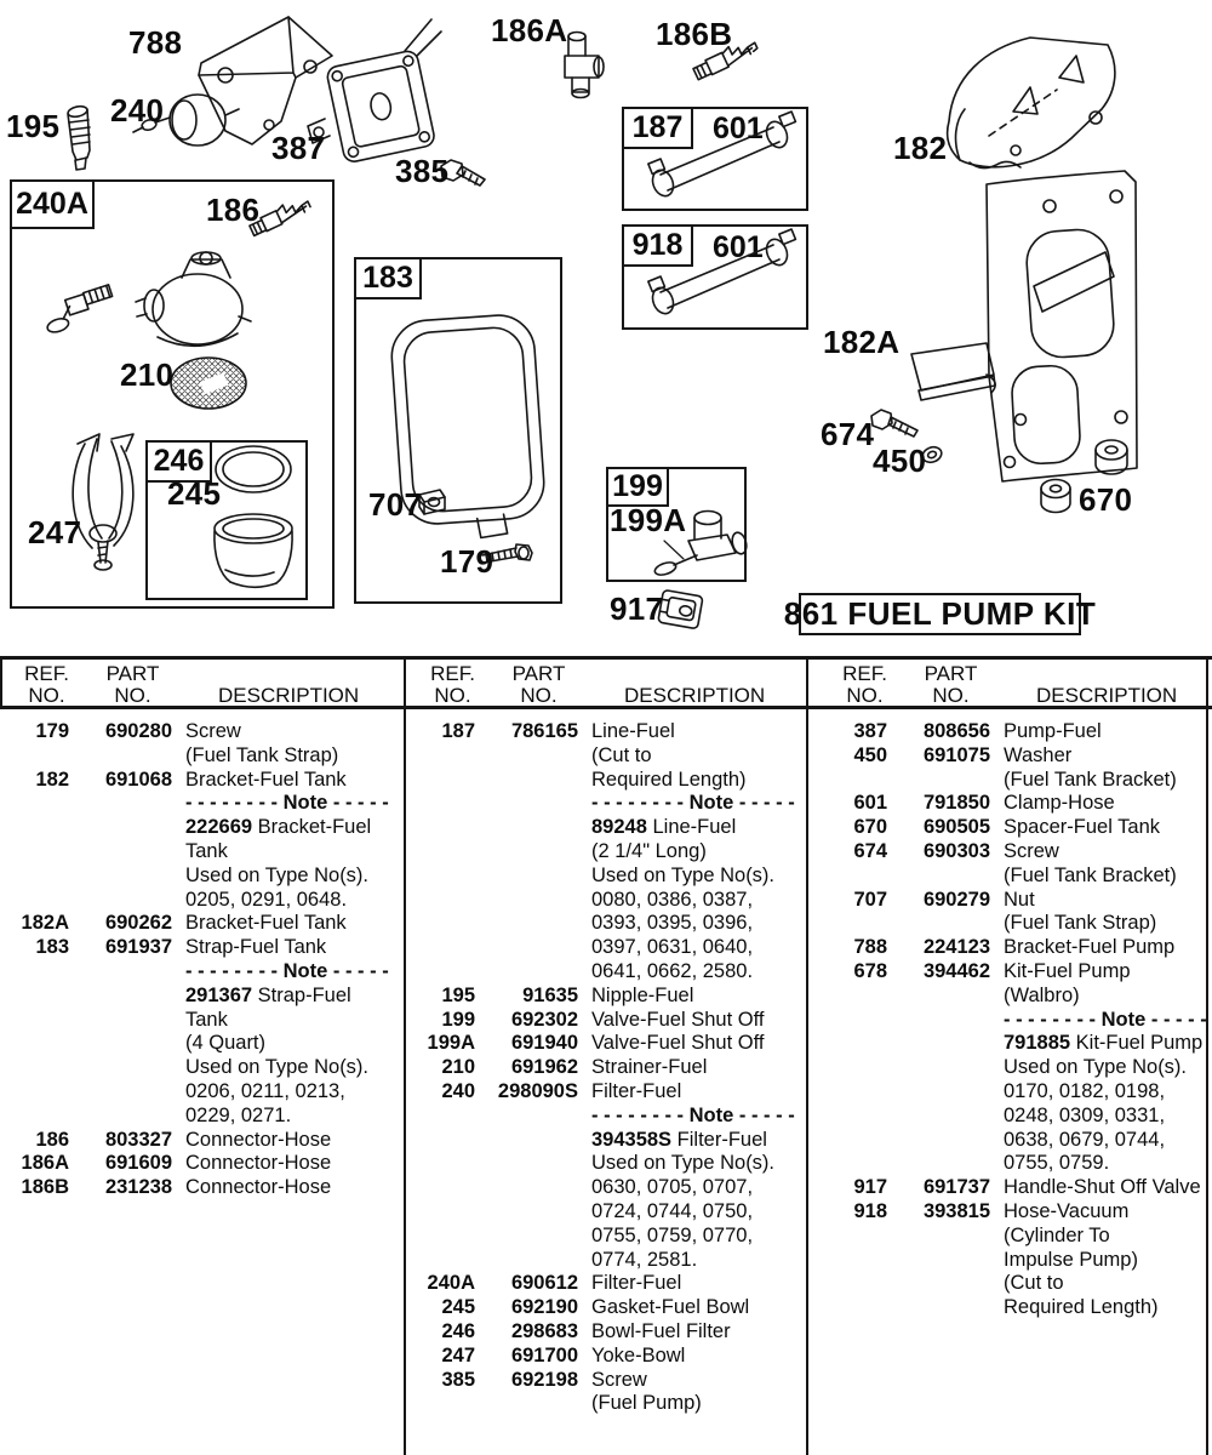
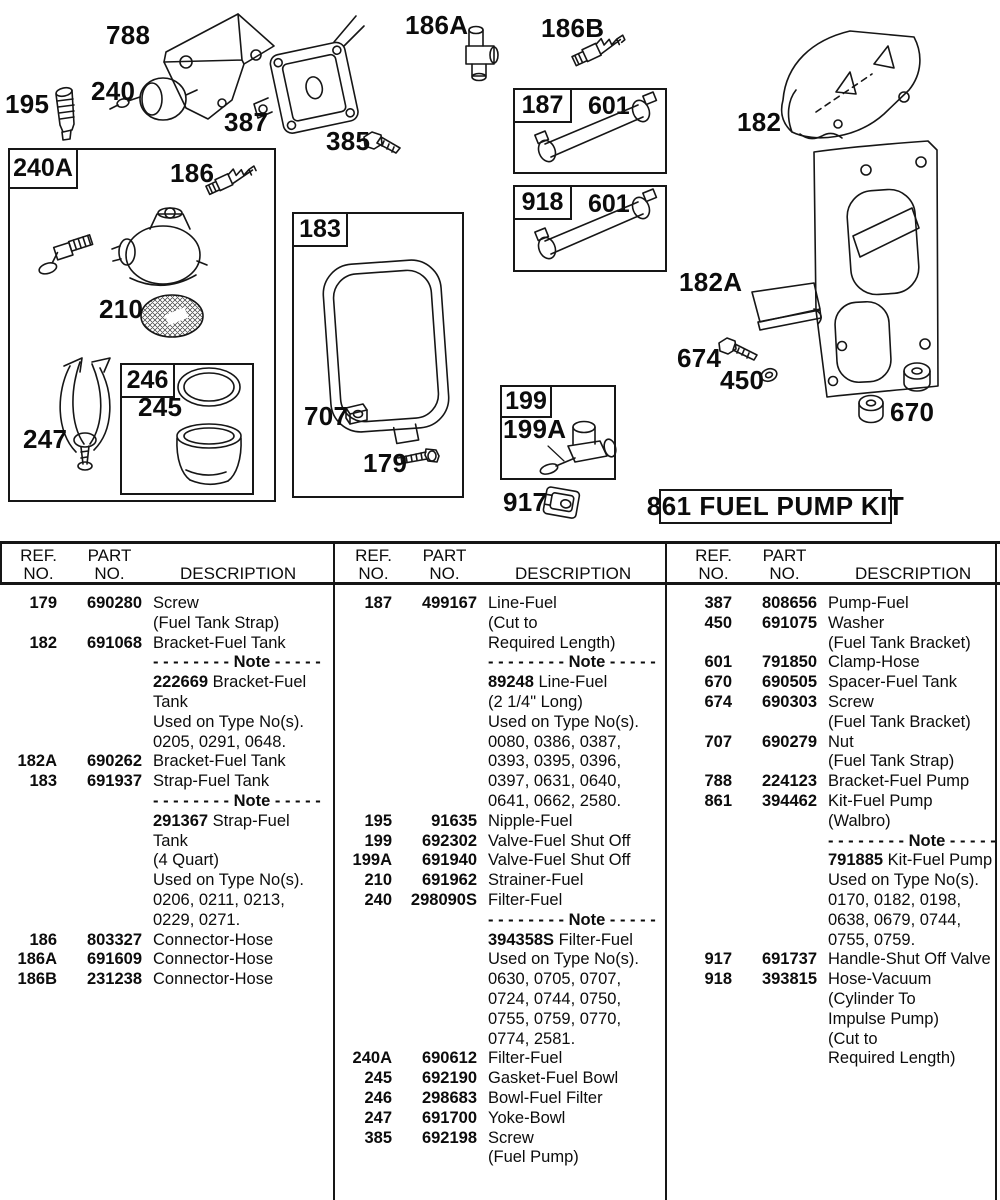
  240A
  246
  183
  187
  601
  918
  601
  199
  61 FUEL PUMP KI
  788
  195
  240
  387
  385
  186A
  186B
  182
  182A
  674
  450
  670
  917
  186
  210
  245
  247
  707
  179
  199A
  REF.
  NO.
  PART
  NO.
  DESCRIPTION
  179
  690280
  Screw
  (Fuel Tank Strap)
  182
  691068
  Bracket-Fuel Tank
  - - - - - - - - Note - - - - -
  222669 Bracket-Fuel
  Tank
  Used on Type No(s).
  0205, 0291, 0648.
  182A
  690262
  Bracket-Fuel Tank
  183
  691937
  Strap-Fuel Tank
  - - - - - - - - Note - - - - -
  291367 Strap-Fuel
  Tank
  (4 Quart)
  Used on Type No(s).
  0206, 0211, 0213,
  0229, 0271.
  186
  803327
  Connector-Hose
  186A
  691609
  Connector-Hose
  186B
  231238
  Connector-Hose
  REF.
  NO.
  PART
  NO.
  DESCRIPTION
  187
- 786165
+ 499167
  Line-Fuel
  (Cut to
  Required Length)
  - - - - - - - - Note - - - - -
  89248 Line-Fuel
  (2 1/4" Long)
  Used on Type No(s).
  0080, 0386, 0387,
  0393, 0395, 0396,
  0397, 0631, 0640,
  0641, 0662, 2580.
  195
  91635
  Nipple-Fuel
  199
  692302
  Valve-Fuel Shut Off
  199A
  691940
  Valve-Fuel Shut Off
  210
  691962
  Strainer-Fuel
  240
  298090S
  Filter-Fuel
  - - - - - - - - Note - - - - -
  394358S Filter-Fuel
  Used on Type No(s).
  0630, 0705, 0707,
  0724, 0744, 0750,
  0755, 0759, 0770,
  0774, 2581.
  240A
  690612
  Filter-Fuel
  245
  692190
  Gasket-Fuel Bowl
  246
  298683
  Bowl-Fuel Filter
  247
  691700
  Yoke-Bowl
  385
  692198
  Screw
  (Fuel Pump)
  REF.
  NO.
  PART
  NO.
  DESCRIPTION
  387
  808656
  Pump-Fuel
  450
  691075
  Washer
  (Fuel Tank Bracket)
  601
  791850
  Clamp-Hose
  670
  690505
  Spacer-Fuel Tank
  674
  690303
  Screw
  (Fuel Tank Bracket)
  707
  690279
  Nut
  (Fuel Tank Strap)
  788
  224123
  Bracket-Fuel Pump
- 678
+ 861
  394462
  Kit-Fuel Pump
  (Walbro)
  - - - - - - - - Note - - - - -
  791885 Kit-Fuel Pump
  Used on Type No(s).
  0170, 0182, 0198,
- 0248, 0309, 0331,
  0638, 0679, 0744,
  0755, 0759.
  917
  691737
  Handle-Shut Off Valve
  918
  393815
  Hose-Vacuum
  (Cylinder To
  Impulse Pump)
  (Cut to
  Required Length)
